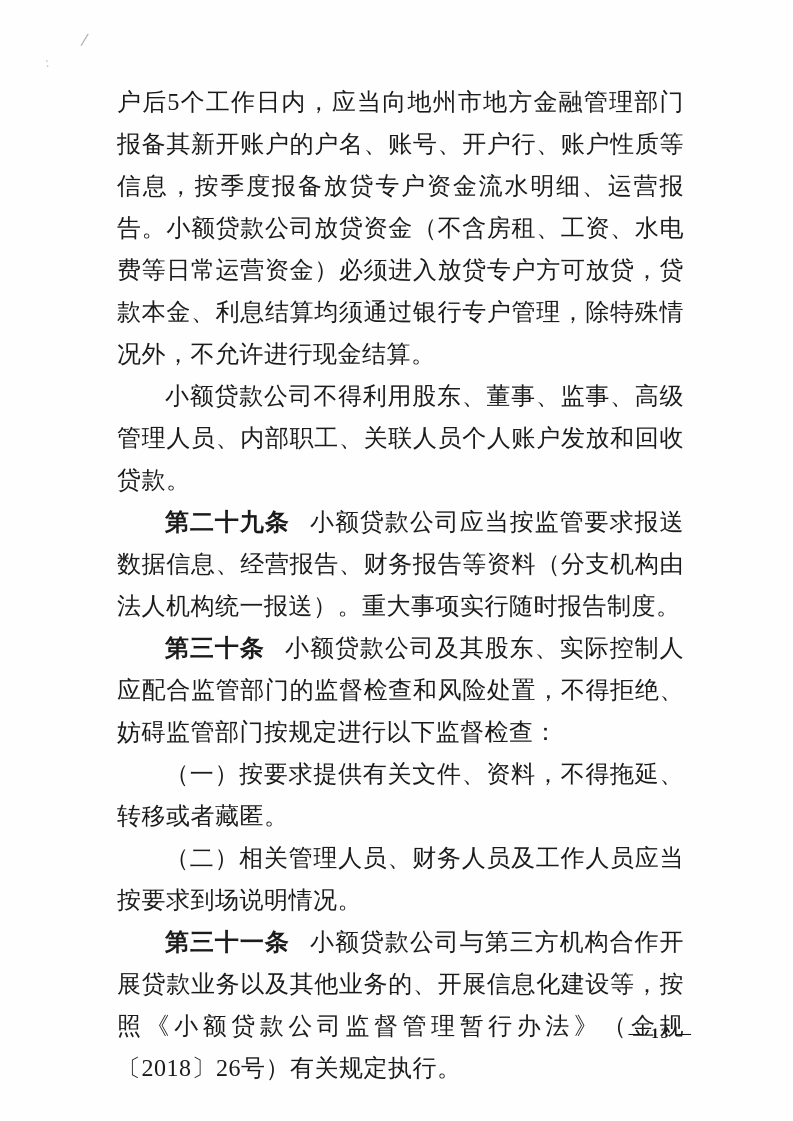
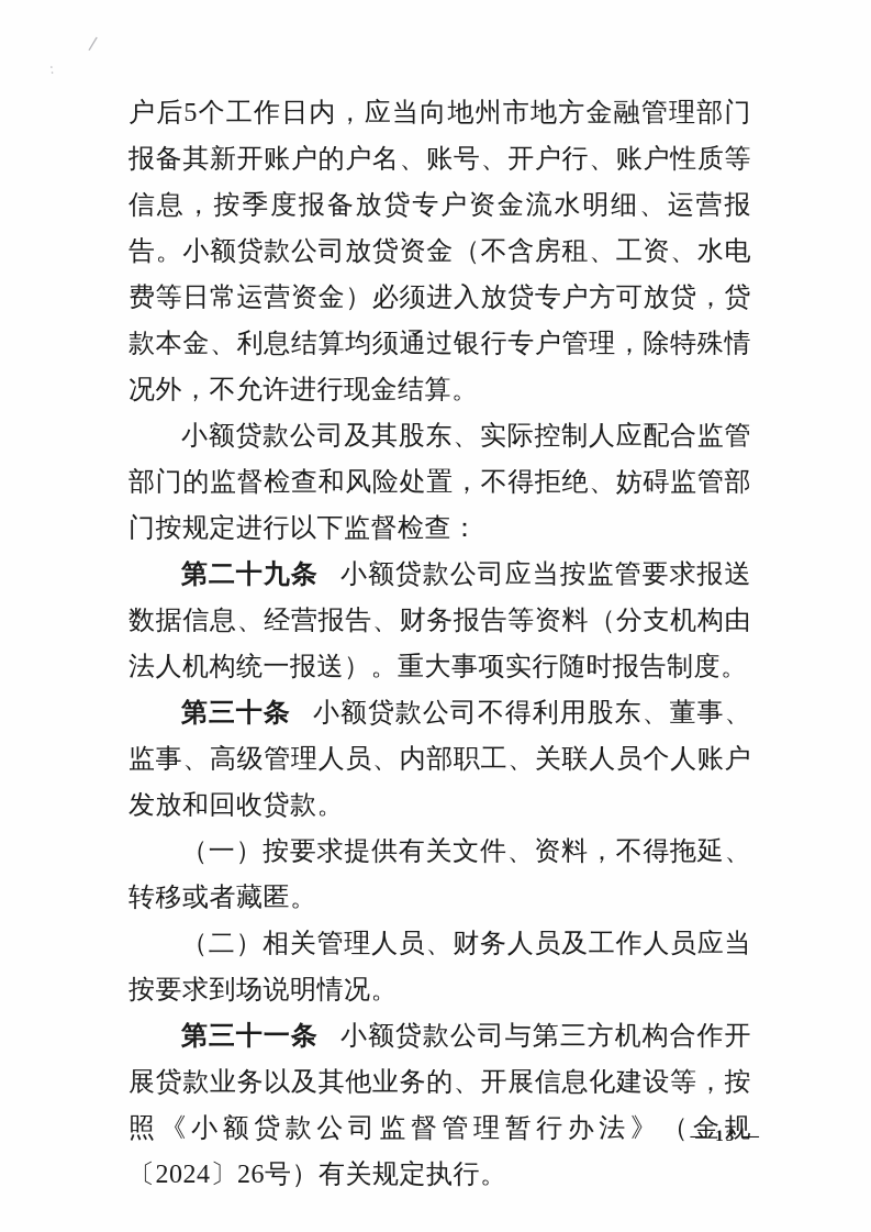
  户后5个工作日内，应当向地州市地方金融管理部门报备其新开账户的户名、账号、开户行、账户性质等信息，按季度报备放贷专户资金流水明细、运营报告。小额贷款公司放贷资金（不含房租、工资、水电费等日常运营资金）必须进入放贷专户方可放贷，贷款本金、利息结算均须通过银行专户管理，除特殊情况外，不允许进行现金结算。
- 小额贷款公司不得利用股东、董事、监事、高级管理人员、内部职工、关联人员个人账户发放和回收贷款。
+ 小额贷款公司及其股东、实际控制人应配合监管部门的监督检查和风险处置，不得拒绝、妨碍监管部门按规定进行以下监督检查：
  第二十九条 小额贷款公司应当按监管要求报送数据信息、经营报告、财务报告等资料（分支机构由法人机构统一报送）。重大事项实行随时报告制度。
- 第三十条 小额贷款公司及其股东、实际控制人应配合监管部门的监督检查和风险处置，不得拒绝、妨碍监管部门按规定进行以下监督检查：
+ 第三十条 小额贷款公司不得利用股东、董事、监事、高级管理人员、内部职工、关联人员个人账户发放和回收贷款。
  （一）按要求提供有关文件、资料，不得拖延、转移或者藏匿。
  （二）相关管理人员、财务人员及工作人员应当按要求到场说明情况。
- 第三十一条 小额贷款公司与第三方机构合作开展贷款业务以及其他业务的、开展信息化建设等，按照《小额贷款公司监督管理暂行办法》（金规〔2018〕26号）有关规定执行。
+ 第三十一条 小额贷款公司与第三方机构合作开展贷款业务以及其他业务的、开展信息化建设等，按照《小额贷款公司监督管理暂行办法》（金规〔2024〕26号）有关规定执行。
  — 13 —
